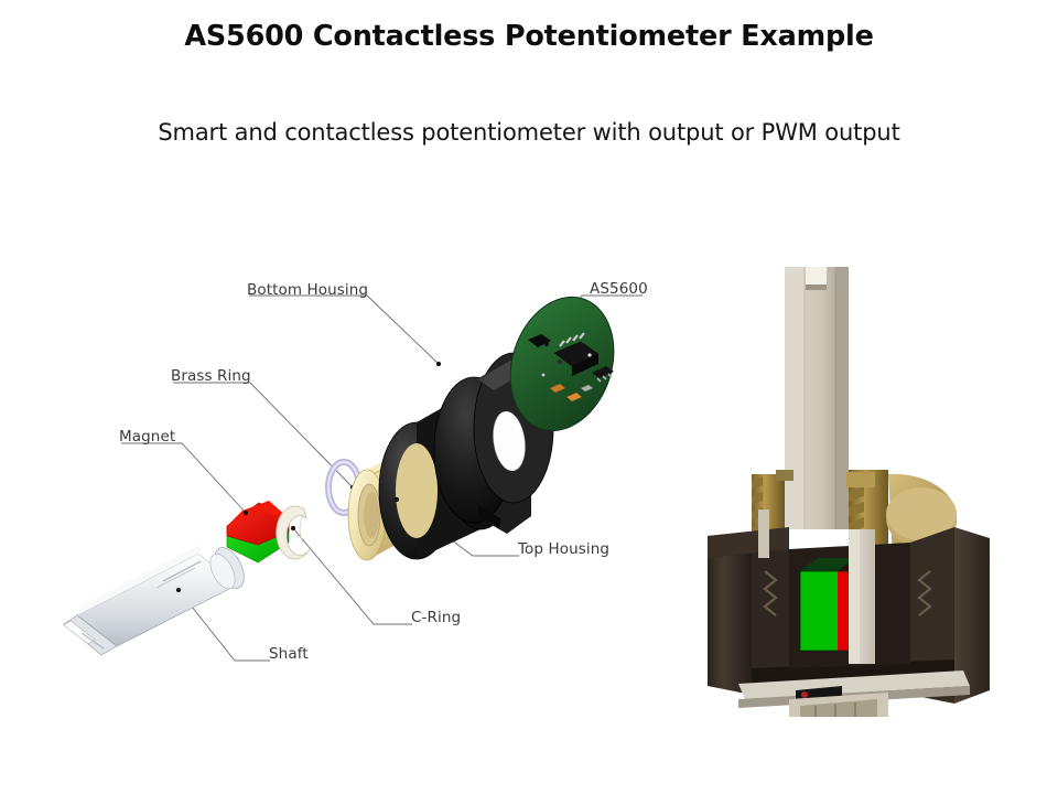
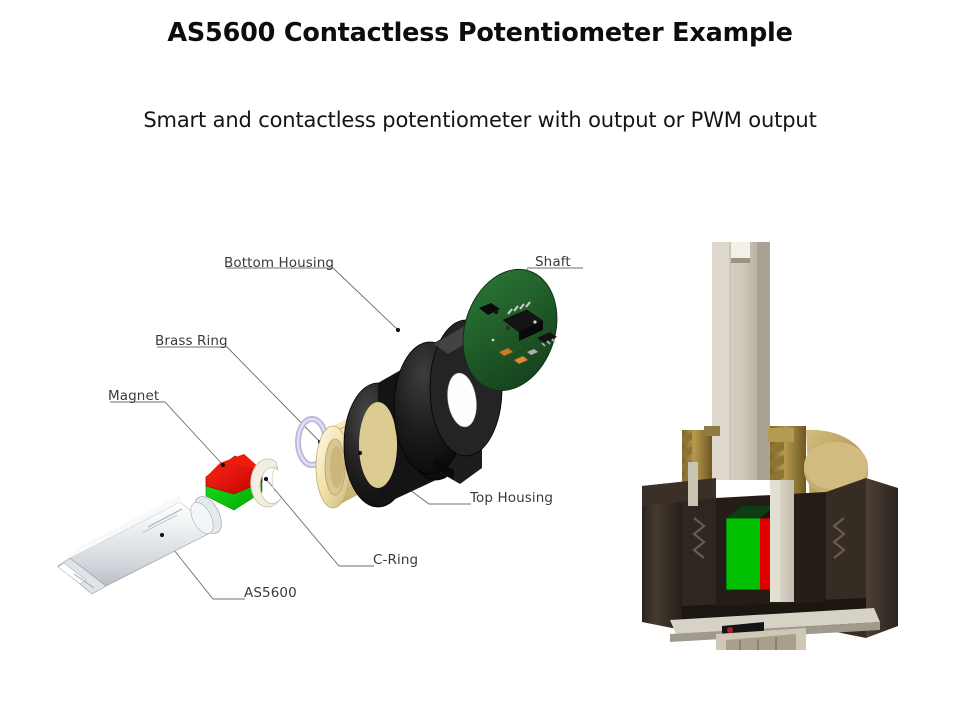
  AS5600 Contactless Potentiometer Example
  Smart and contactless potentiometer with output or PWM output
  Bottom Housing
- AS5600
+ Shaft
  Brass Ring
  Magnet
  Top Housing
  C-Ring
- Shaft
+ AS5600
